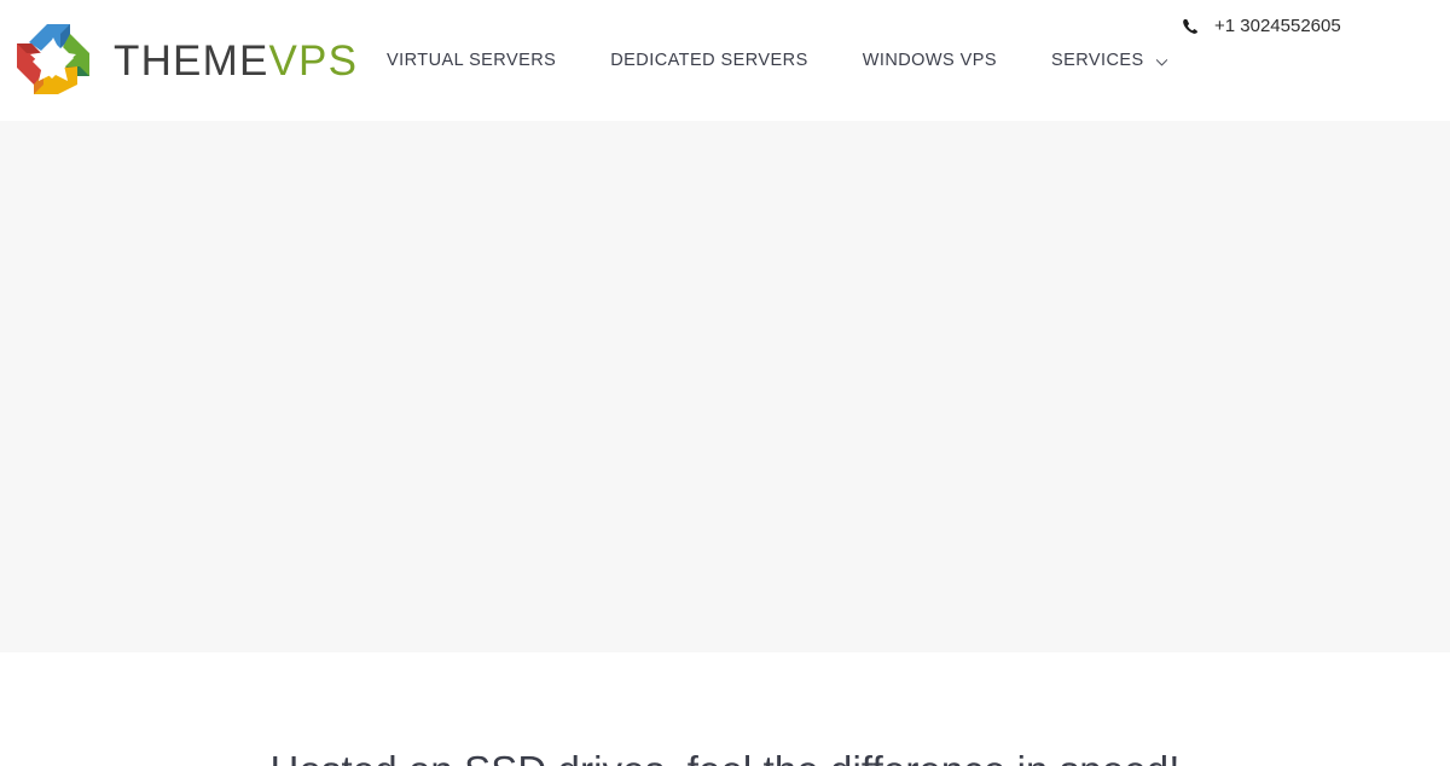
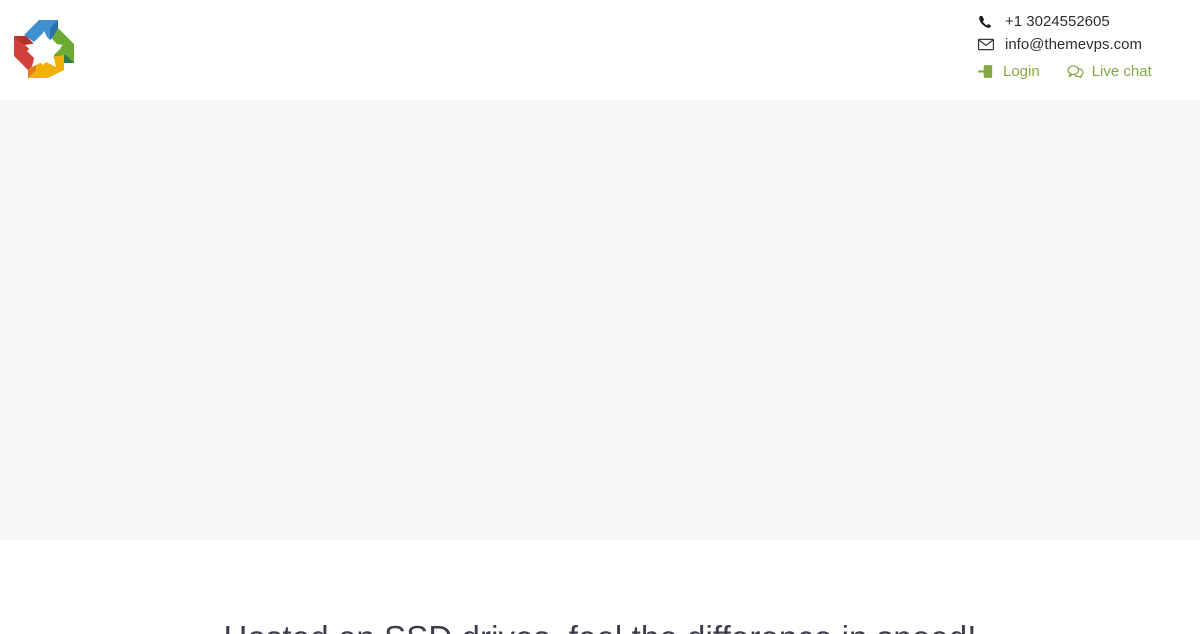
- THEMEVPS
- VIRTUAL SERVERS
- DEDICATED SERVERS
- WINDOWS VPS
- SERVICES
  +1 3024552605
+ info@themevps.com
+ Login
+ Live chat
